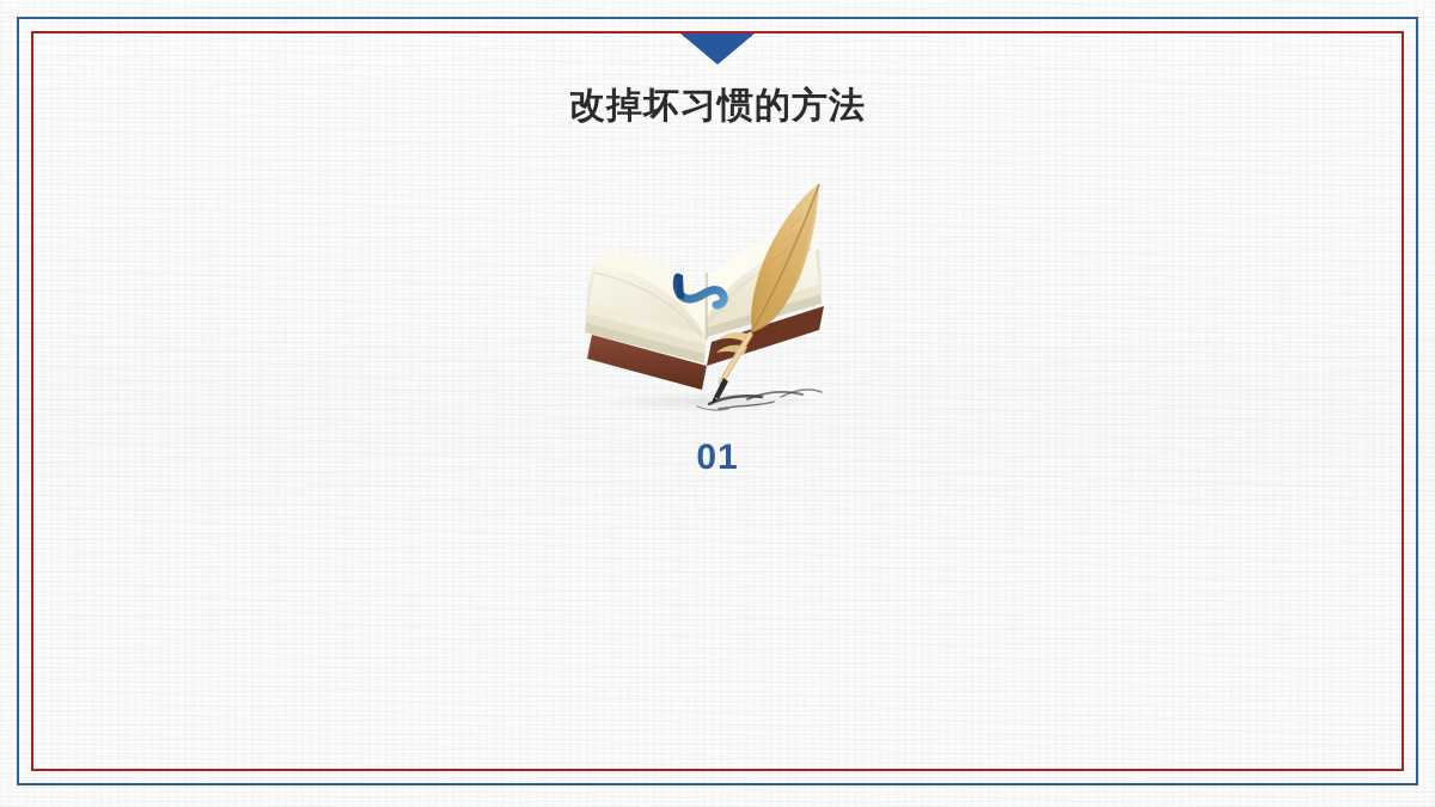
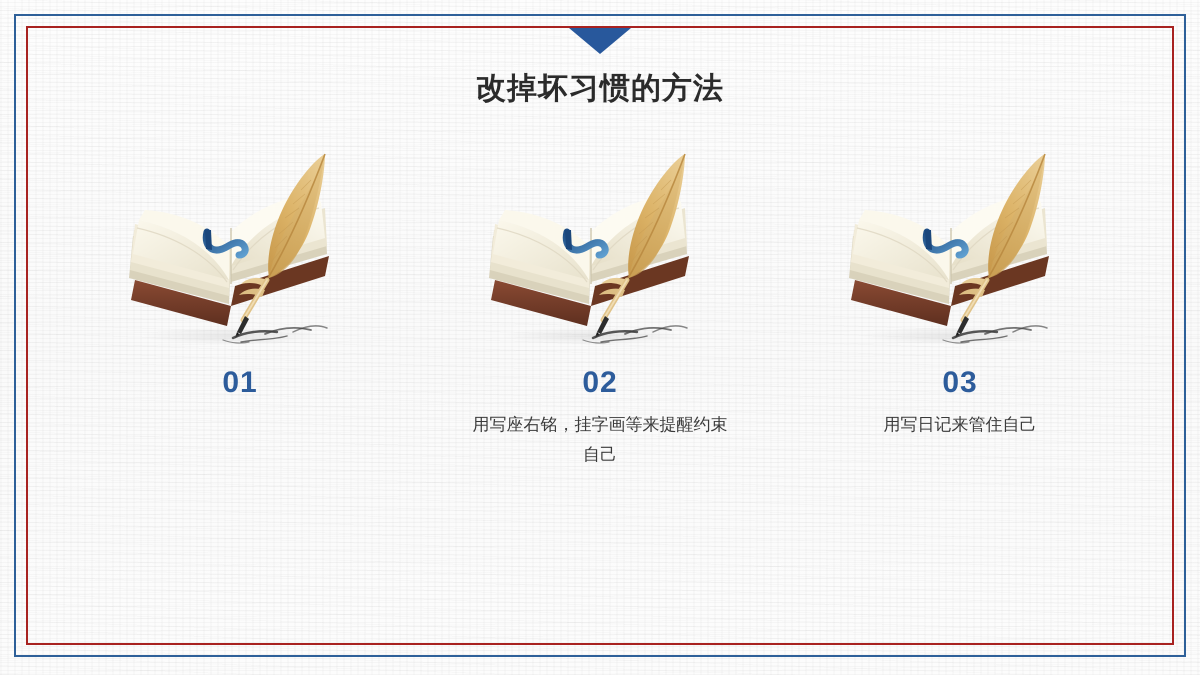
  改掉坏习惯的方法
  01
+ 02
+ 用写座右铭，挂字画等来提醒约束自己
+ 03
+ 用写日记来管住自己
